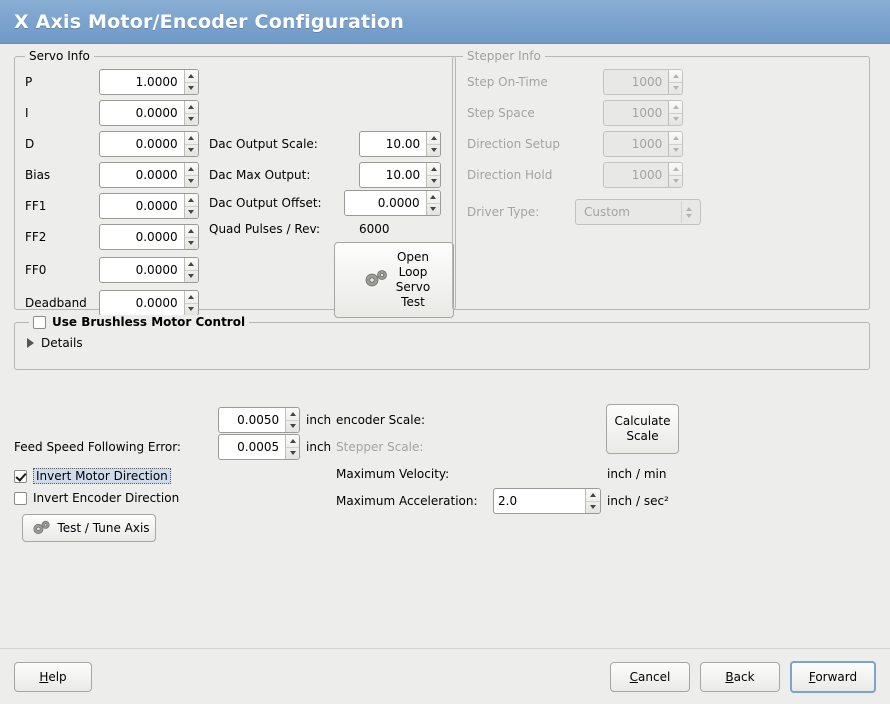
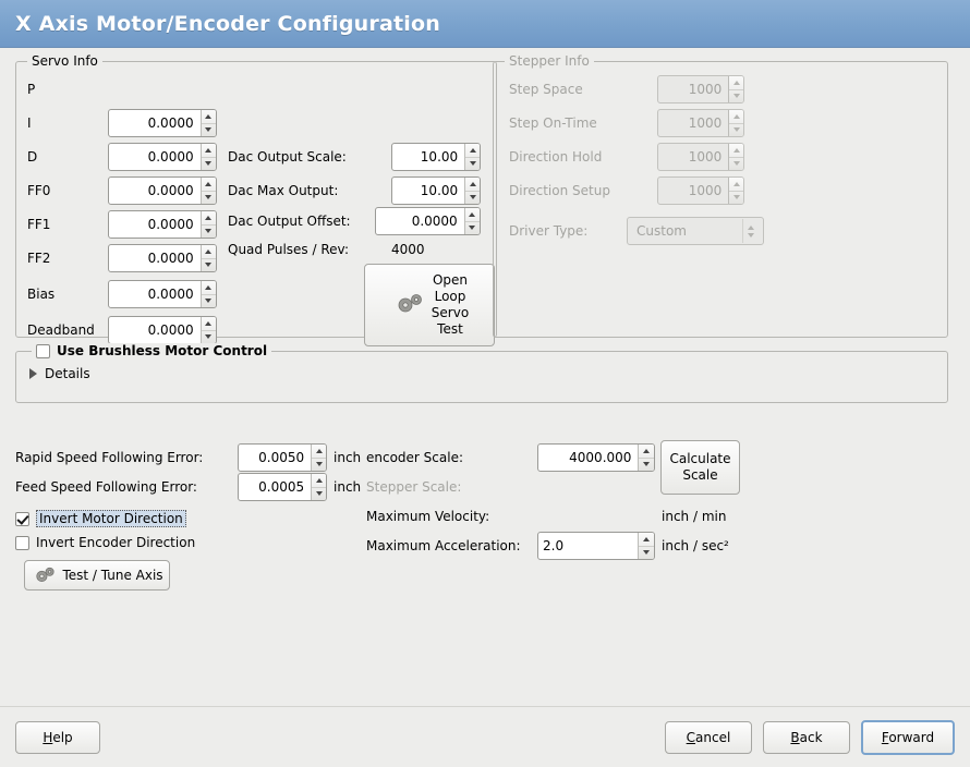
  X Axis Motor/Encoder Configuration
  Servo Info
  P
- 1.0000
  I
  0.0000
  D
  0.0000
- Bias
+ FF0
  0.0000
  FF1
  0.0000
  FF2
  0.0000
- FF0
+ Bias
  0.0000
  Deadband
  0.0000
  Dac Output Scale:
  10.00
  Dac Max Output:
  10.00
  Dac Output Offset:
  0.0000
  Quad Pulses / Rev:
- 6000
+ 4000
  Open
  Loop
  Servo
  Test
  Stepper Info
- Step On-Time
+ Step Space
  1000
- Step Space
+ Step On-Time
  1000
- Direction Setup
+ Direction Hold
  1000
- Direction Hold
+ Direction Setup
  1000
  Driver Type:
  Custom
  Use Brushless Motor Control
  Details
+ Rapid Speed Following Error:
  0.0050
  inch
  Feed Speed Following Error:
  0.0005
  inch
  Invert Motor Direction
  Invert Encoder Direction
  Test / Tune Axis
  encoder Scale:
+ 4000.000
  Stepper Scale:
  Calculate
  Scale
  Maximum Velocity:
  inch / min
  Maximum Acceleration:
  2.0
  inch / sec²
  Help
  Cancel
  Back
  Forward
